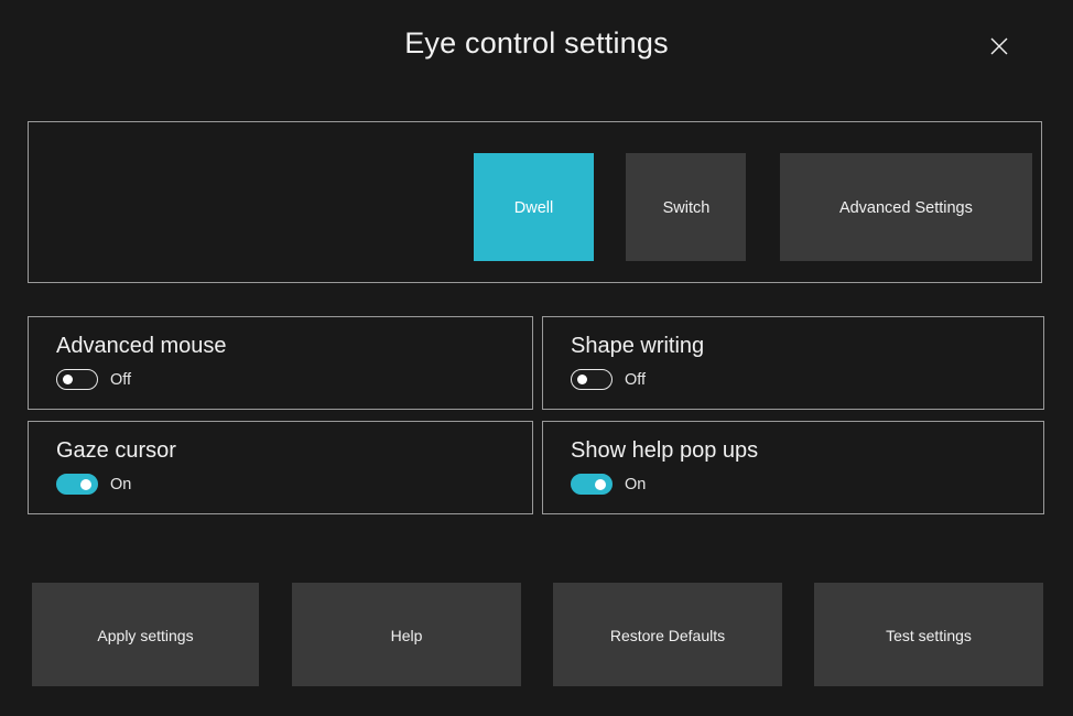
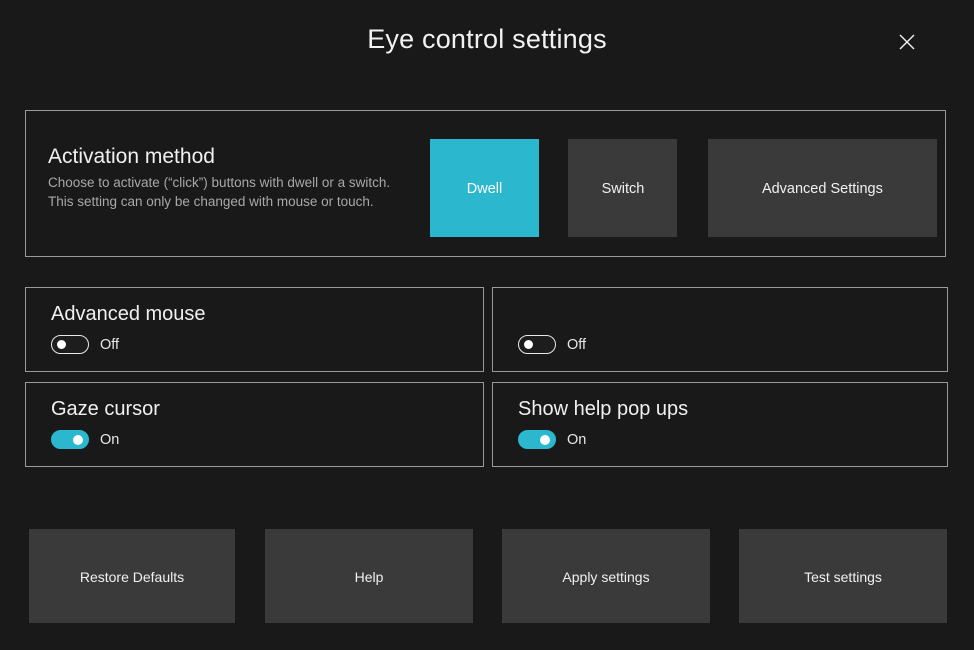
  Eye control settings
+ Activation method
+ Choose to activate (“click”) buttons with dwell or a switch. This setting can only be changed with mouse or touch.
  Dwell Switch Advanced Settings
  Advanced mouse
  Off
- Shape writing
  Off
  Gaze cursor
  On
  Show help pop ups
  On
- Apply settings
+ Restore Defaults
  Help
- Restore Defaults
+ Apply settings
  Test settings
